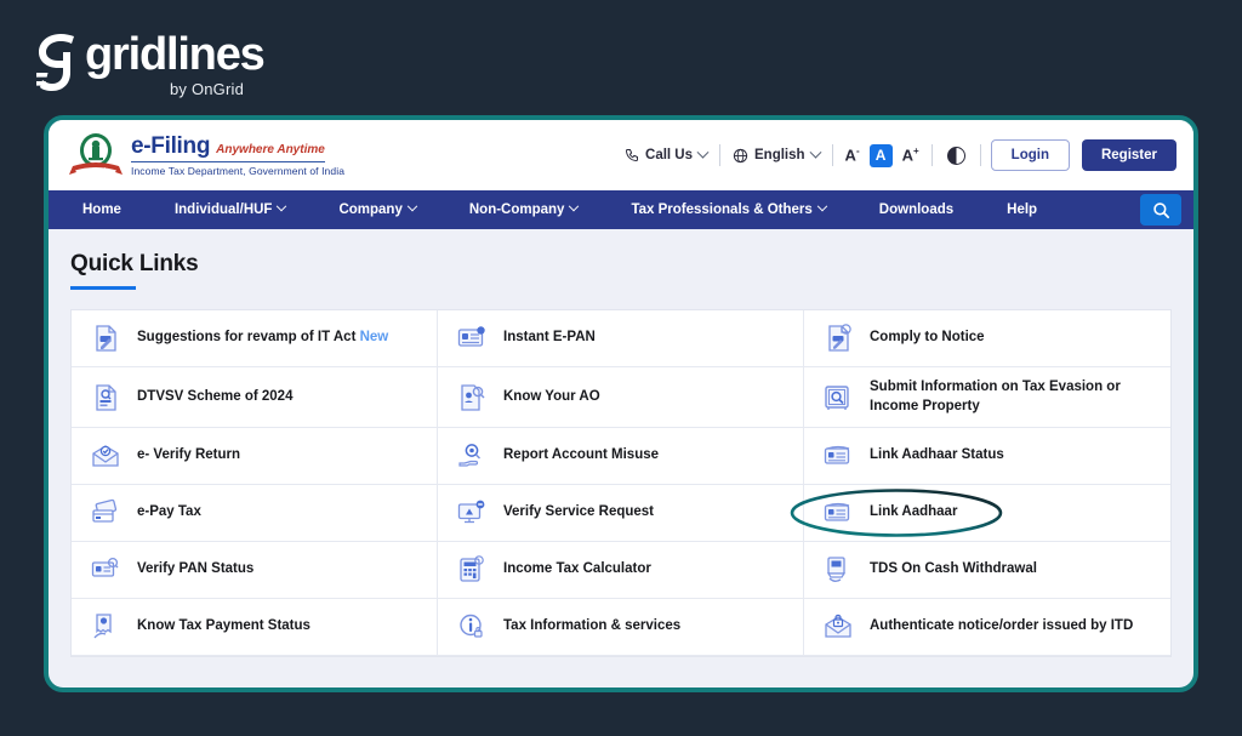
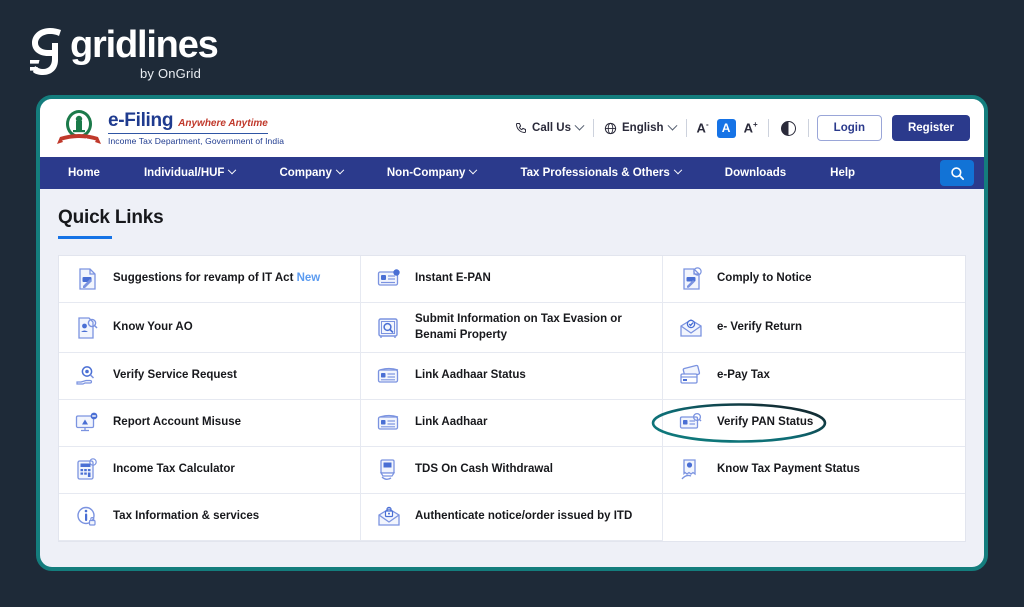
  gridlines
  by OnGrid
  e-Filing
  Anywhere Anytime
  Income Tax Department, Government of India
  Call Us
  English
  A-
  A
  A+
  Login
  Register
  Home
  Individual/HUF
  Company
  Non-Company
  Tax Professionals & Others
  Downloads
  Help
  Quick Links
  Suggestions for revamp of IT Act New
  Instant E-PAN
  Comply to Notice
- DTVSV Scheme of 2024
  Know Your AO
- Submit Information on Tax Evasion or Income Property
+ Submit Information on Tax Evasion or Benami Property
  e- Verify Return
- Report Account Misuse
+ Verify Service Request
  Link Aadhaar Status
  e-Pay Tax
- Verify Service Request
+ Report Account Misuse
  Link Aadhaar
  Verify PAN Status
  Income Tax Calculator
  TDS On Cash Withdrawal
  Know Tax Payment Status
  Tax Information & services
  Authenticate notice/order issued by ITD
